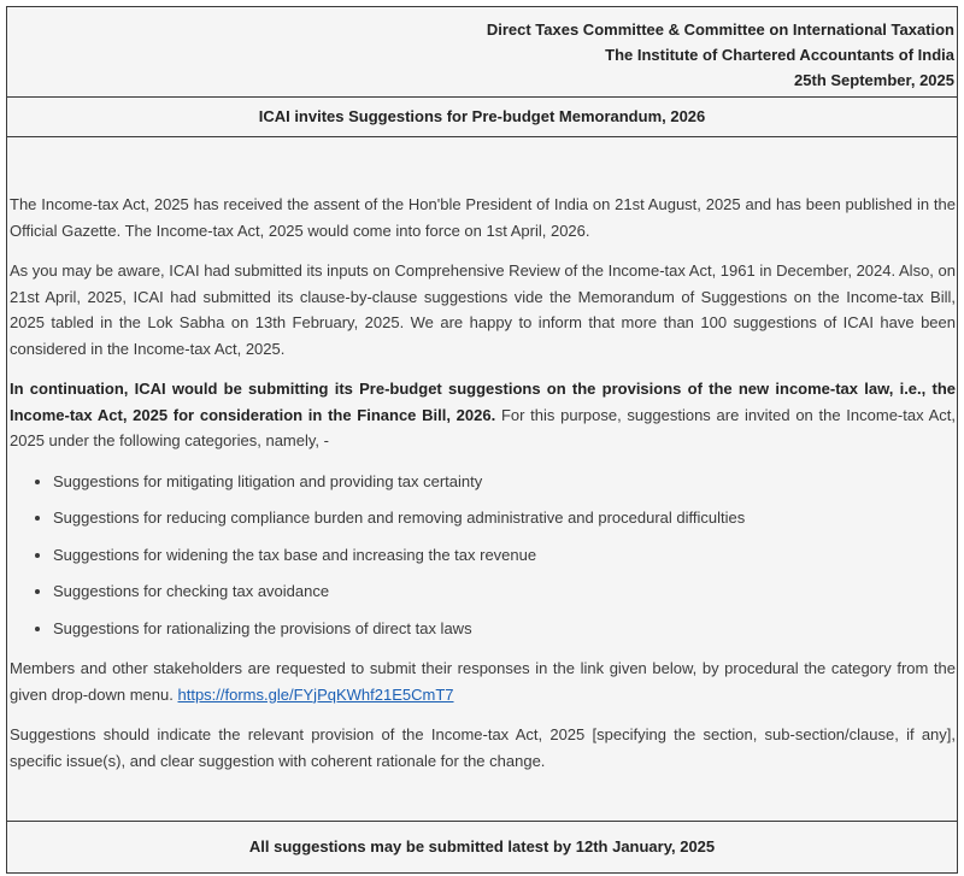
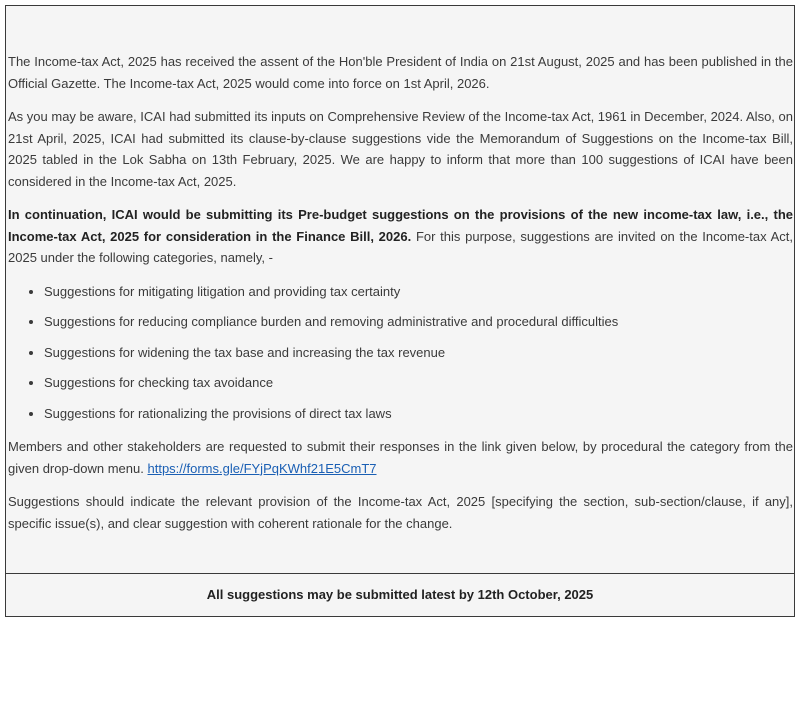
- Direct Taxes Committee & Committee on International Taxation The Institute of Chartered Accountants of India 25th September, 2025
- ICAI invites Suggestions for Pre-budget Memorandum, 2026
  The Income-tax Act, 2025 has received the assent of the Hon'ble President of India on 21st August, 2025 and has been published in the Official Gazette. The Income-tax Act, 2025 would come into force on 1st April, 2026. As you may be aware, ICAI had submitted its inputs on Comprehensive Review of the Income-tax Act, 1961 in December, 2024. Also, on 21st April, 2025, ICAI had submitted its clause-by-clause suggestions vide the Memorandum of Suggestions on the Income-tax Bill, 2025 tabled in the Lok Sabha on 13th February, 2025. We are happy to inform that more than 100 suggestions of ICAI have been considered in the Income-tax Act, 2025. In continuation, ICAI would be submitting its Pre-budget suggestions on the provisions of the new income-tax law, i.e., the Income-tax Act, 2025 for consideration in the Finance Bill, 2026. For this purpose, suggestions are invited on the Income-tax Act, 2025 under the following categories, namely, - Suggestions for mitigating litigation and providing tax certainty Suggestions for reducing compliance burden and removing administrative and procedural difficulties Suggestions for widening the tax base and increasing the tax revenue Suggestions for checking tax avoidance Suggestions for rationalizing the provisions of direct tax laws Members and other stakeholders are requested to submit their responses in the link given below, by procedural the category from the given drop-down menu. https://forms.gle/FYjPqKWhf21E5CmT7 Suggestions should indicate the relevant provision of the Income-tax Act, 2025 [specifying the section, sub-section/clause, if any], specific issue(s), and clear suggestion with coherent rationale for the change.
- All suggestions may be submitted latest by 12th January, 2025
+ All suggestions may be submitted latest by 12th October, 2025
